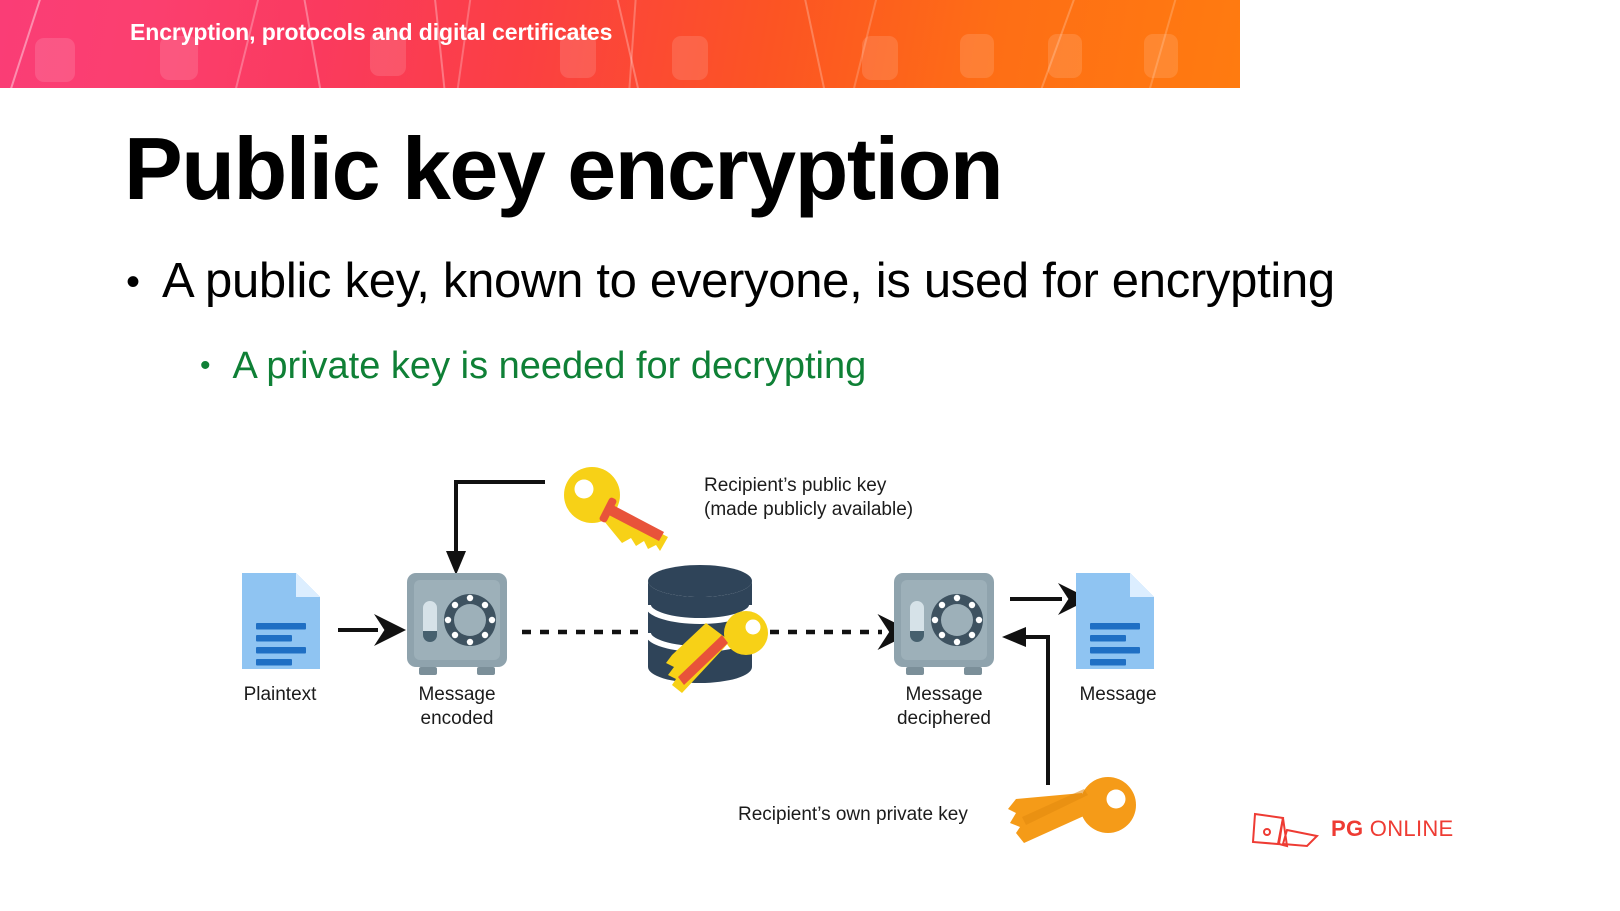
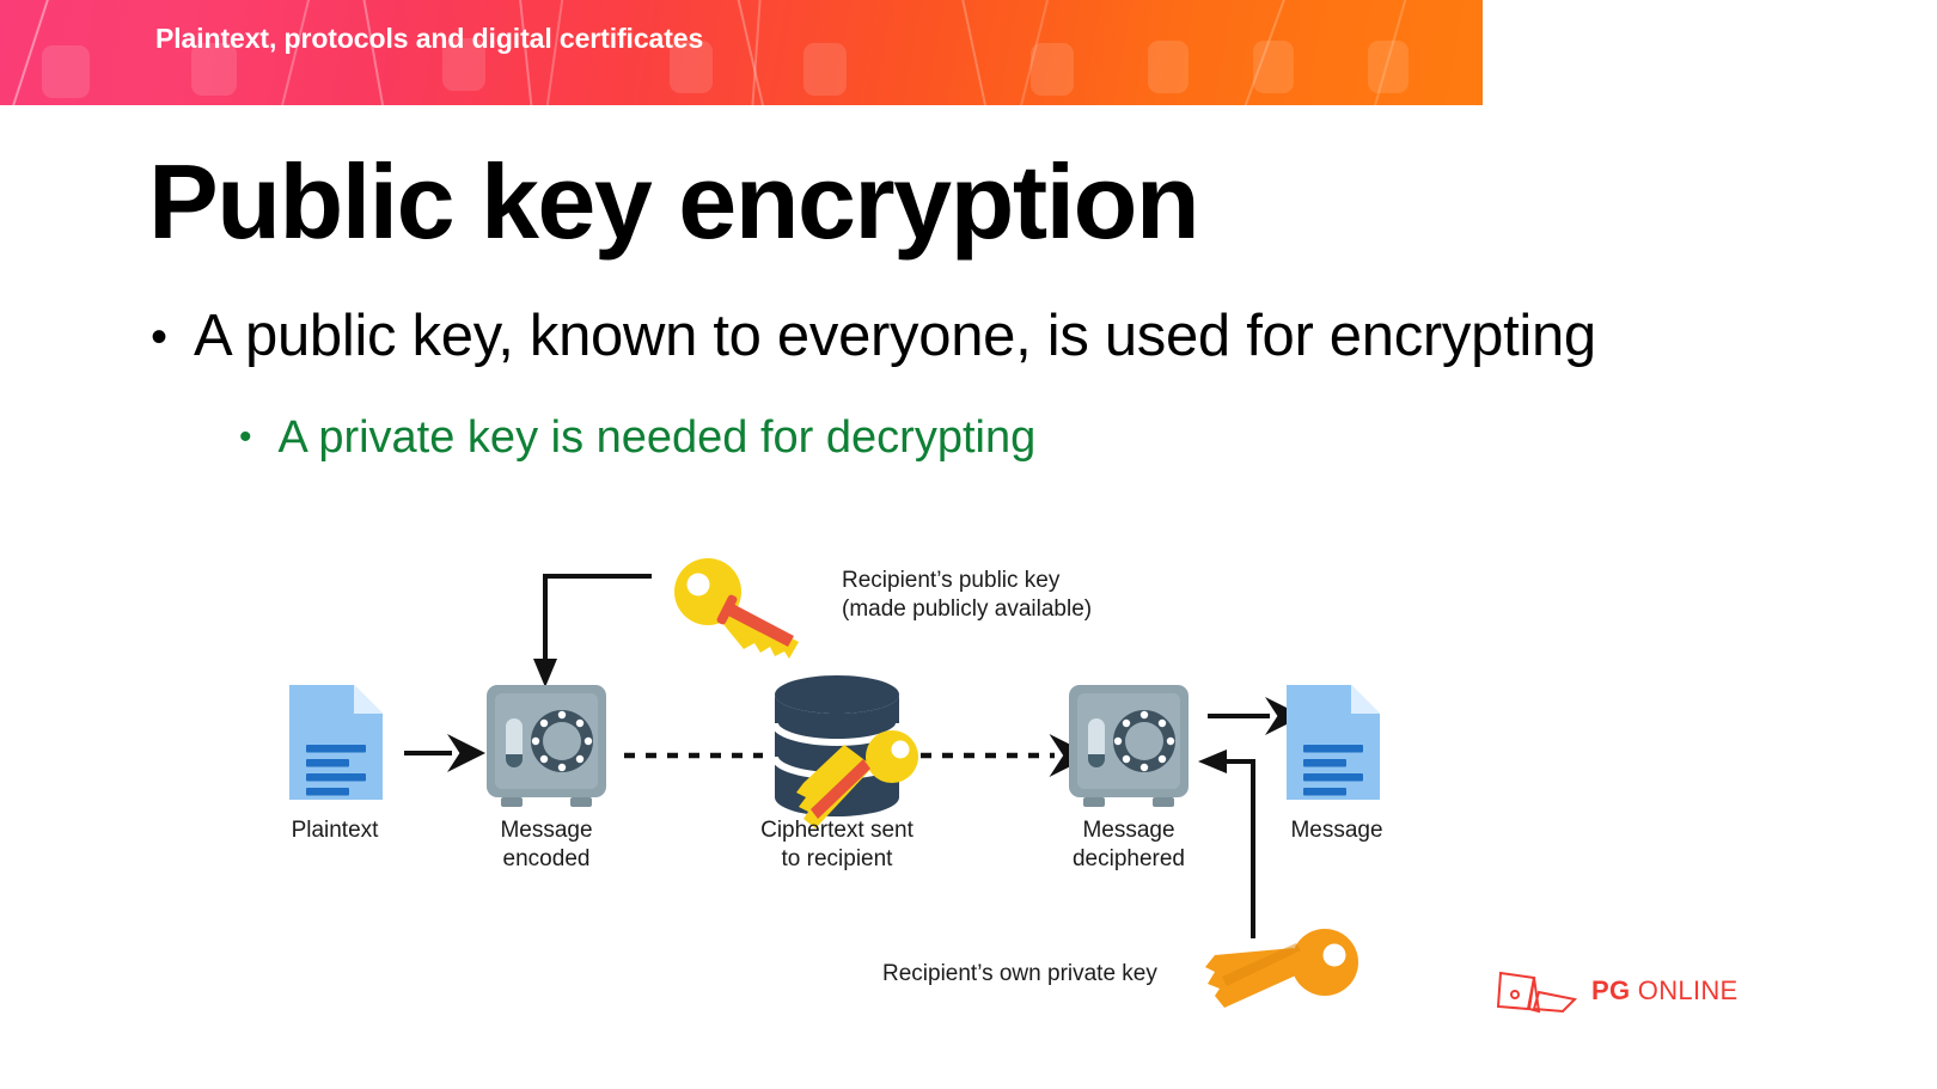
- Encryption, protocols and digital certificates
+ Plaintext, protocols and digital certificates
  Public key encryption
  •
  A public key, known to everyone, is used for encrypting
  •
  A private key is needed for decrypting
  Recipient’s public key
  (made publicly available)
  Plaintext
  Message
  encoded
+ Ciphertext sent
+ to recipient
  Message
  deciphered
  Message
  Recipient’s own private key
  PG ONLINE
